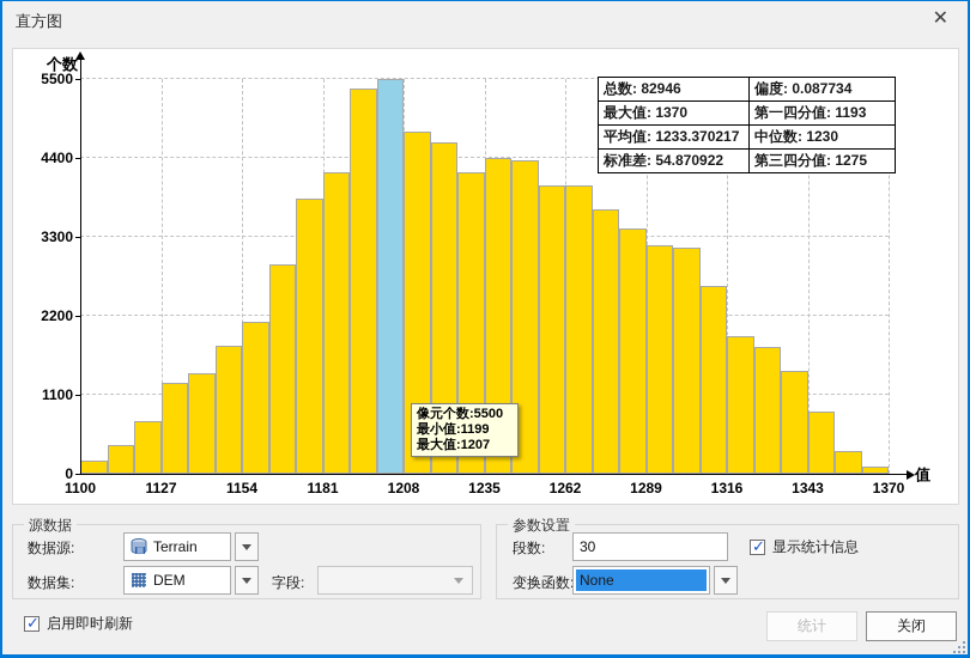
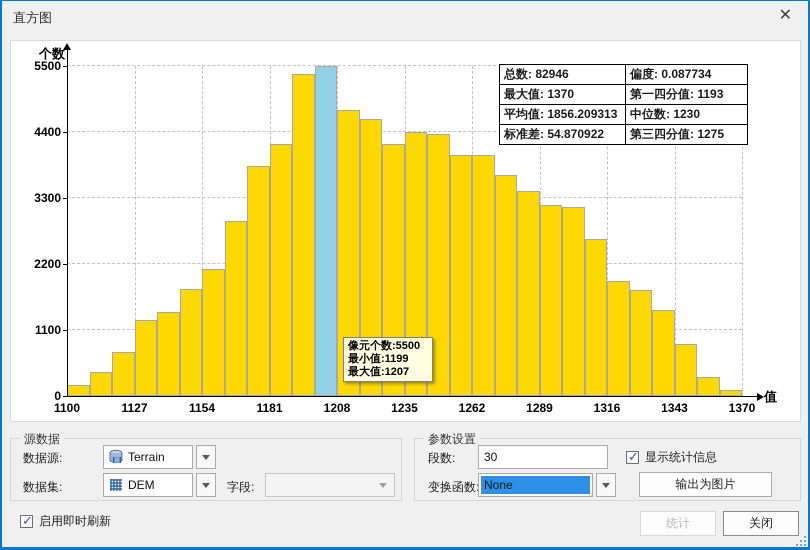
  直方图
  ✕
  个数
  值
  0
  1100
  2200
  3300
  4400
  5500
  1100
  1127
  1154
  1181
  1208
  1235
  1262
  1289
  1316
  1343
  1370
  总数: 82946	偏度: 0.087734
  最大值: 1370	第一四分值: 1193
- 平均值: 1233.370217	中位数: 1230
+ 平均值: 1856.209313	中位数: 1230
  标准差: 54.870922	第三四分值: 1275
  像元个数:5500
  最小值:1199
  最大值:1207
  源数据
  数据源:
  Terrain
  数据集:
  DEM
  字段:
  参数设置
  段数:
  30
  ✓
  显示统计信息
  变换函数
  None
+ 输出为图片
  ✓
  启用即时刷新
  统计
  关闭
